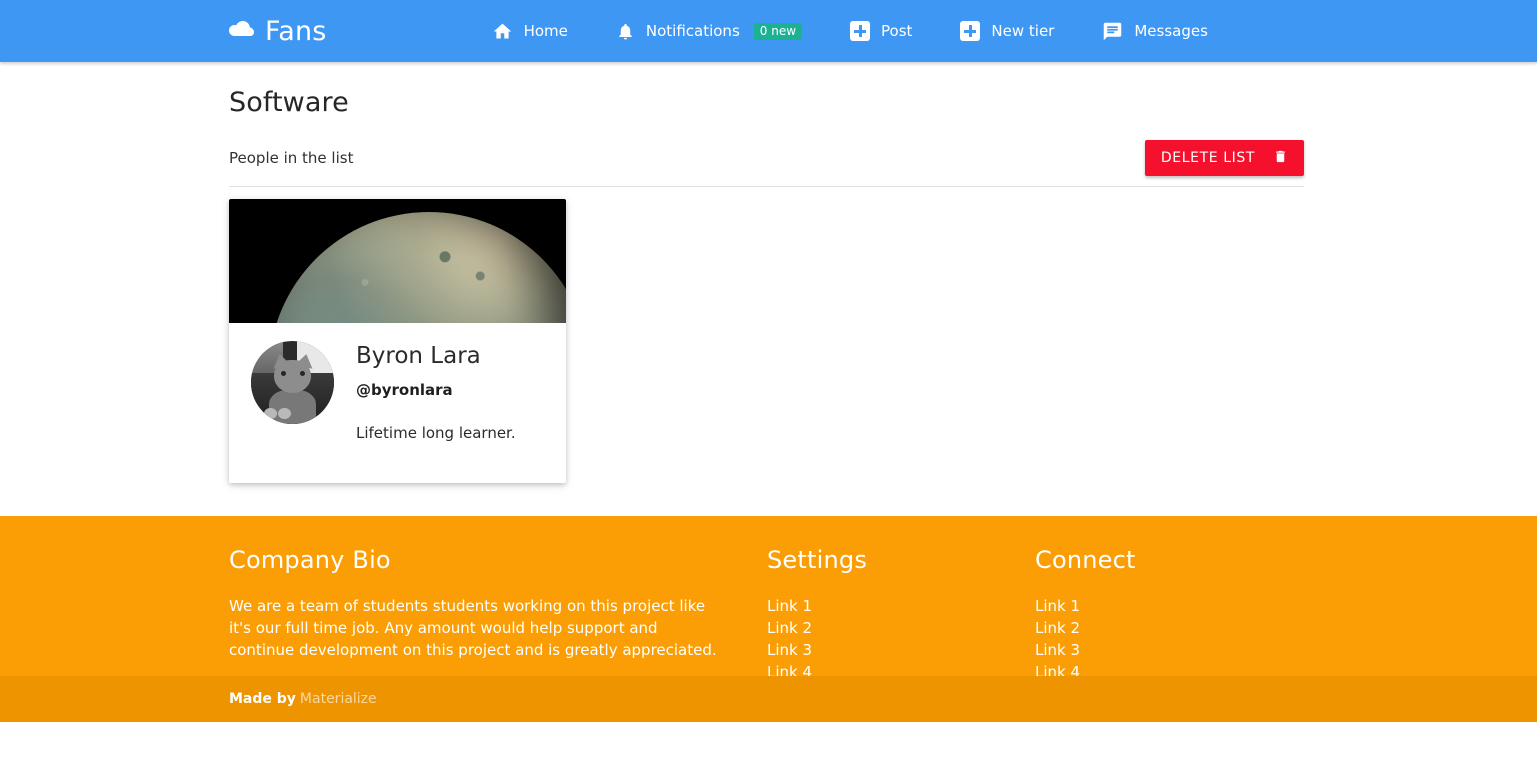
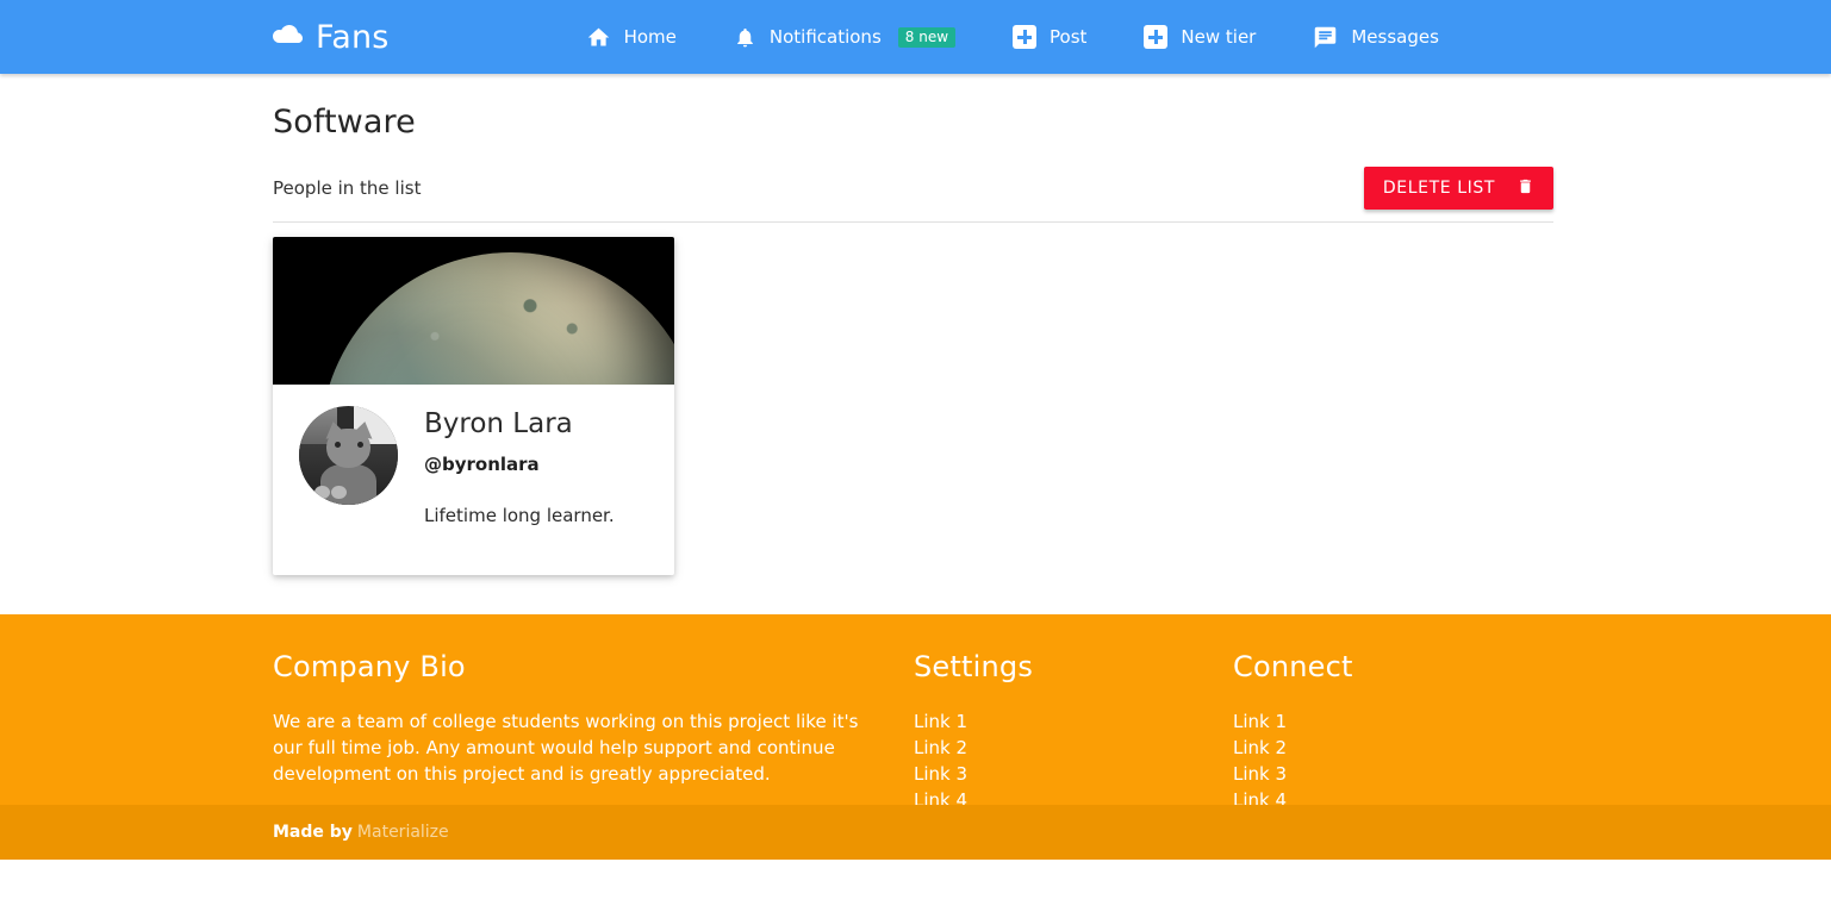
  Fans
  Home
  Notifications
- 0 new
+ 8 new
  Post
  New tier
  Messages
  Software
  People in the list
  DELETE LIST
  Byron Lara
  @byronlara
  Lifetime long learner.
  Company Bio
- We are a team of students students working on this project like it's our full time job. Any amount would help support and continue development on this project and is greatly appreciated.
+ We are a team of college students working on this project like it's our full time job. Any amount would help support and continue development on this project and is greatly appreciated.
  Settings
  Link 1
  Link 2
  Link 3
  Link 4
  Connect
  Link 1
  Link 2
  Link 3
  Link 4
  Made by Materialize
